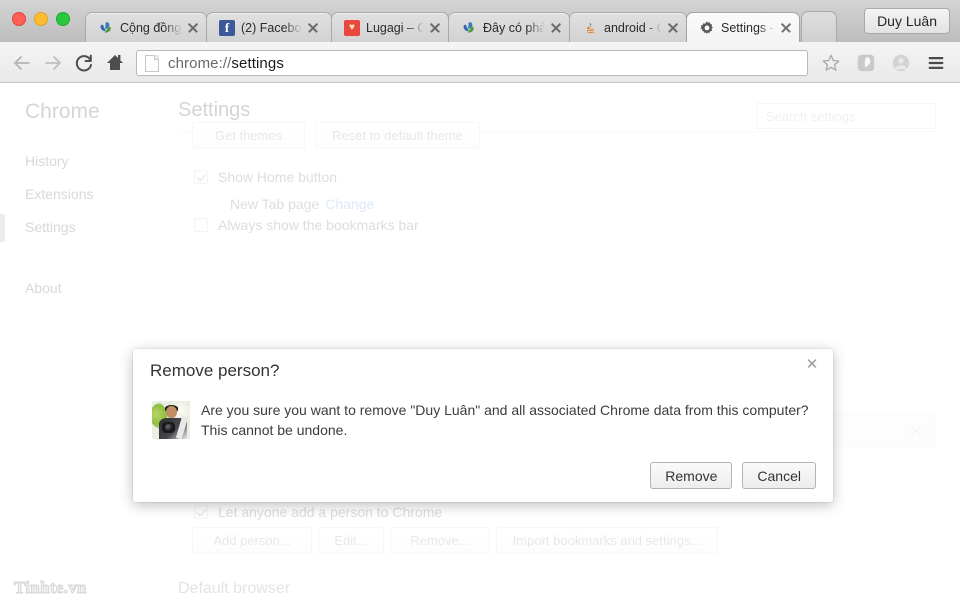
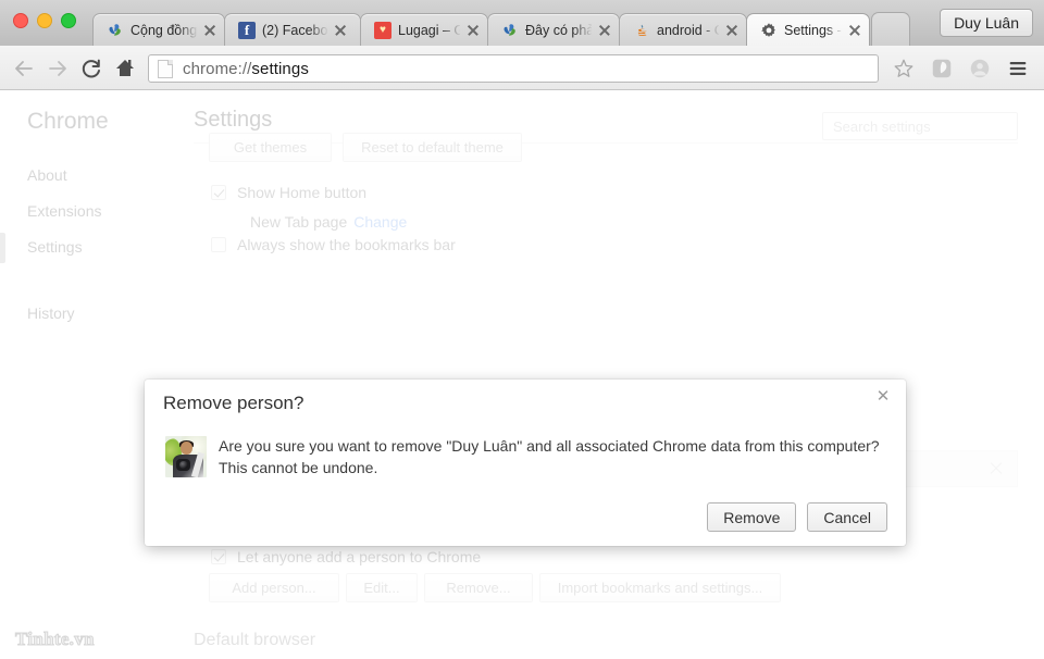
  Cộng đồng
  f
  (2) Facebo
  ♥
  Lugagi – G
  Đây có phả
  android -
  Settings -
  Duy Luân
  chrome://settings
  Chrome
- History
+ About
  Extensions
  Settings
- About
+ History
  Settings
  Get themes
  Reset to default theme
  Show Home button
  New Tab page
  Change
  Always show the bookmarks bar
  Let anyone add a person to Chrome
  Add person...
  Edit...
  Remove...
  Import bookmarks and settings...
  Default browser
  Remove person?
  ✕
  Are you sure you want to remove "Duy Luân" and all associated Chrome data from this computer?
  This cannot be undone.
  Remove
  Cancel
  Tinhte.vn
